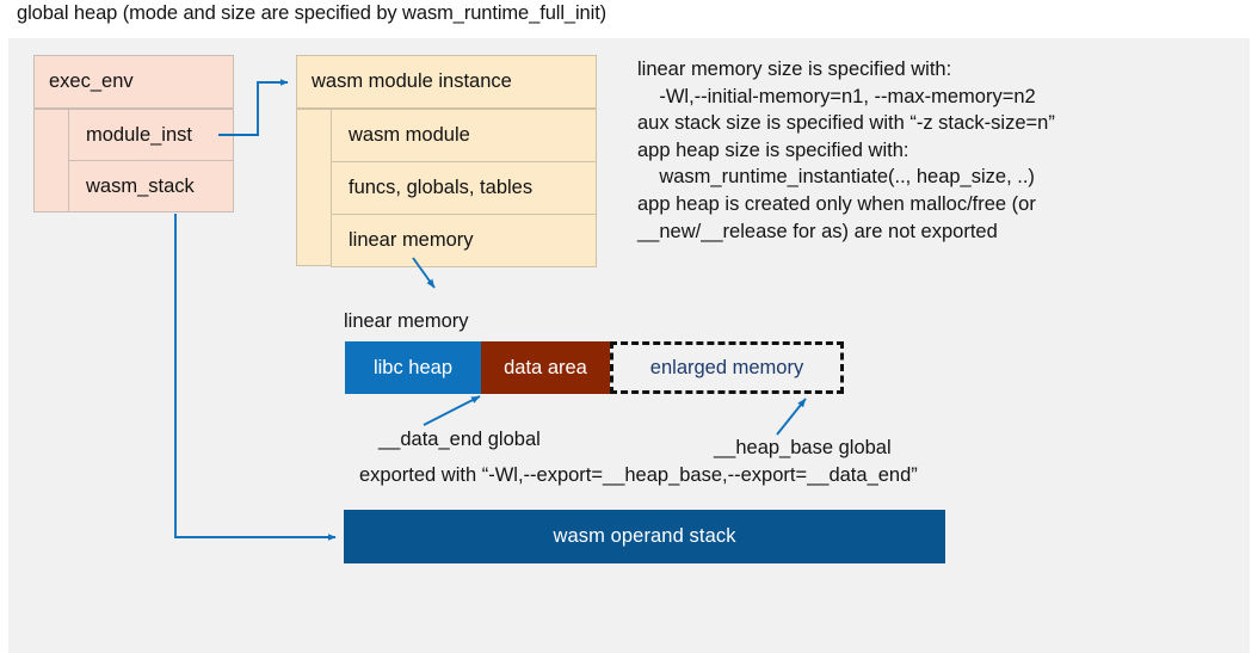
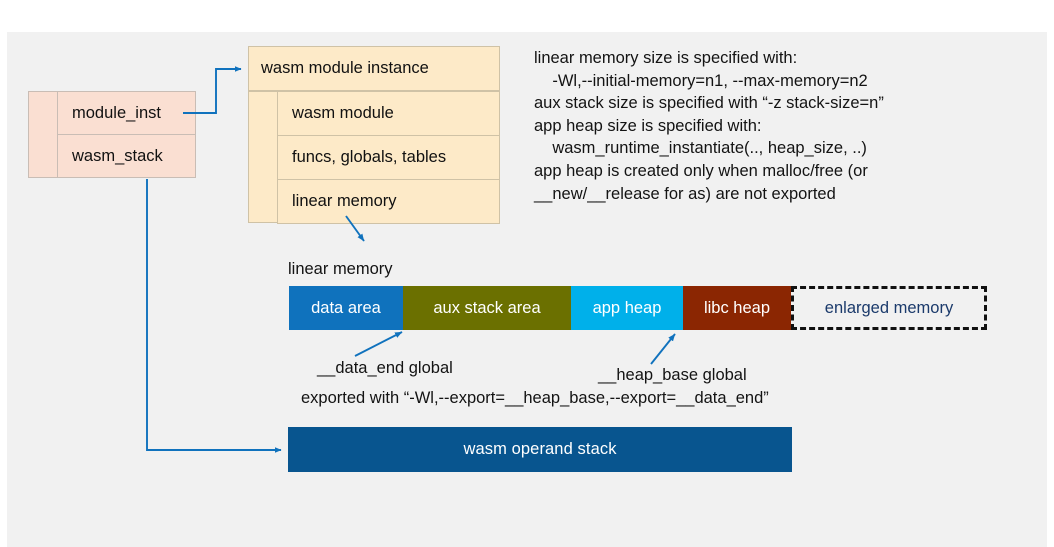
- global heap (mode and size are specified by wasm_runtime_full_init)
- exec_env
  module_inst
  wasm_stack
  wasm module instance
  wasm module
  funcs, globals, tables
  linear memory
  linear memory size is specified with:
  -Wl,--initial-memory=n1, --max-memory=n2
  aux stack size is specified with “-z stack-size=n”
  app heap size is specified with:
  wasm_runtime_instantiate(.., heap_size, ..)
  app heap is created only when malloc/free (or
  __new/__release for as) are not exported
  linear memory
- libc heap
+ data area
+ aux stack area
+ app heap
- data area
+ libc heap
  enlarged memory
  __data_end global
  __heap_base global
  exported with “-Wl,--export=__heap_base,--export=__data_end”
  wasm operand stack
